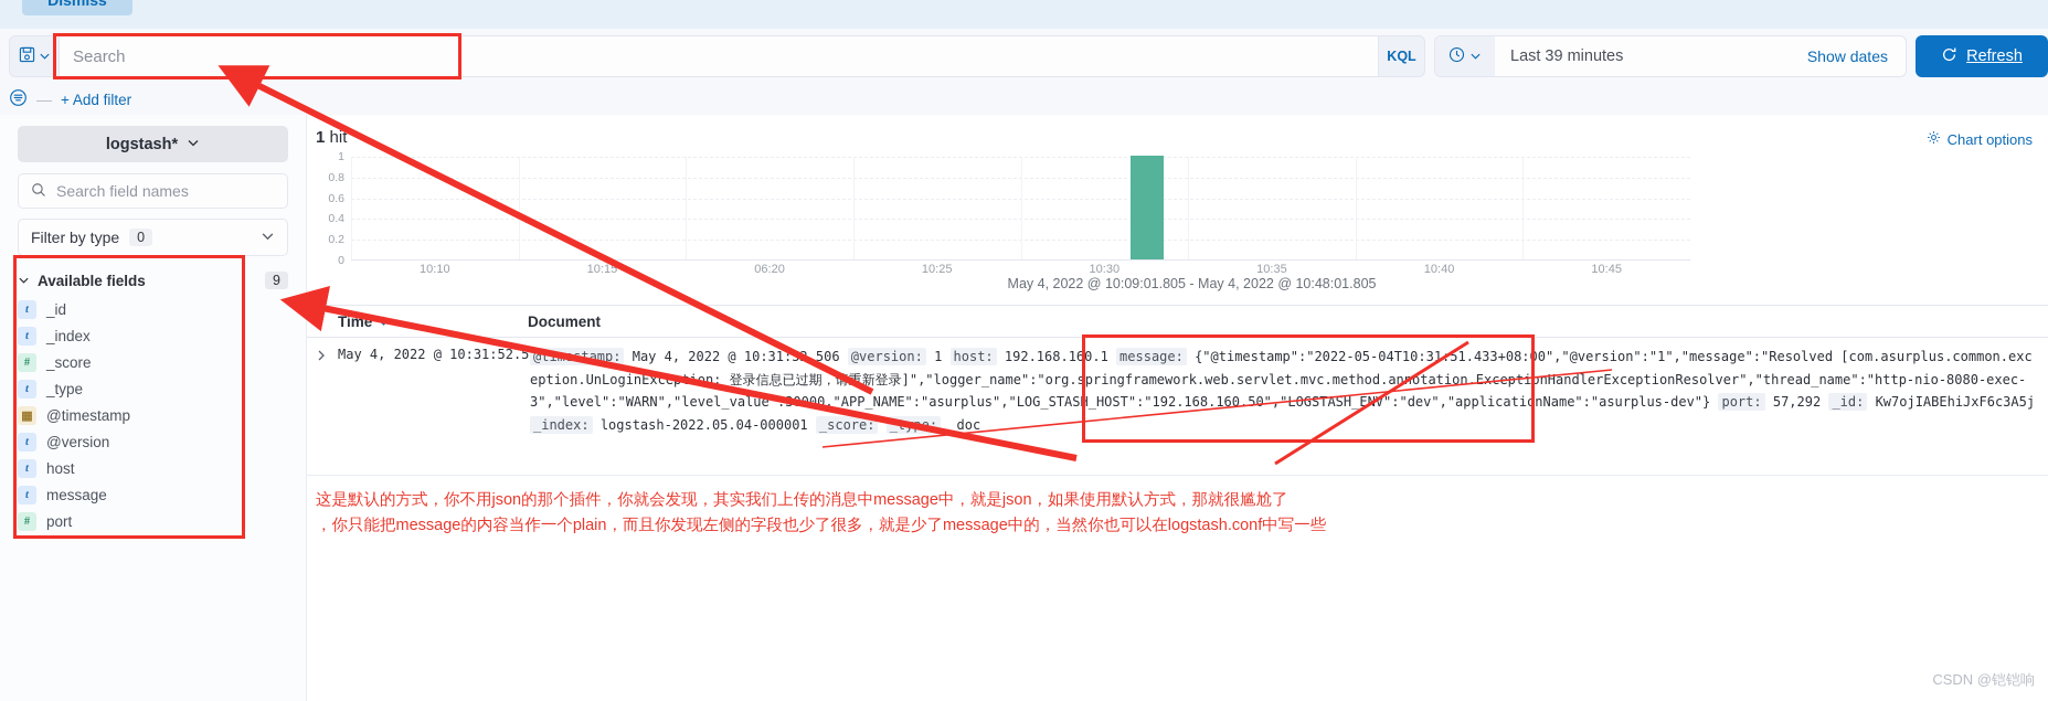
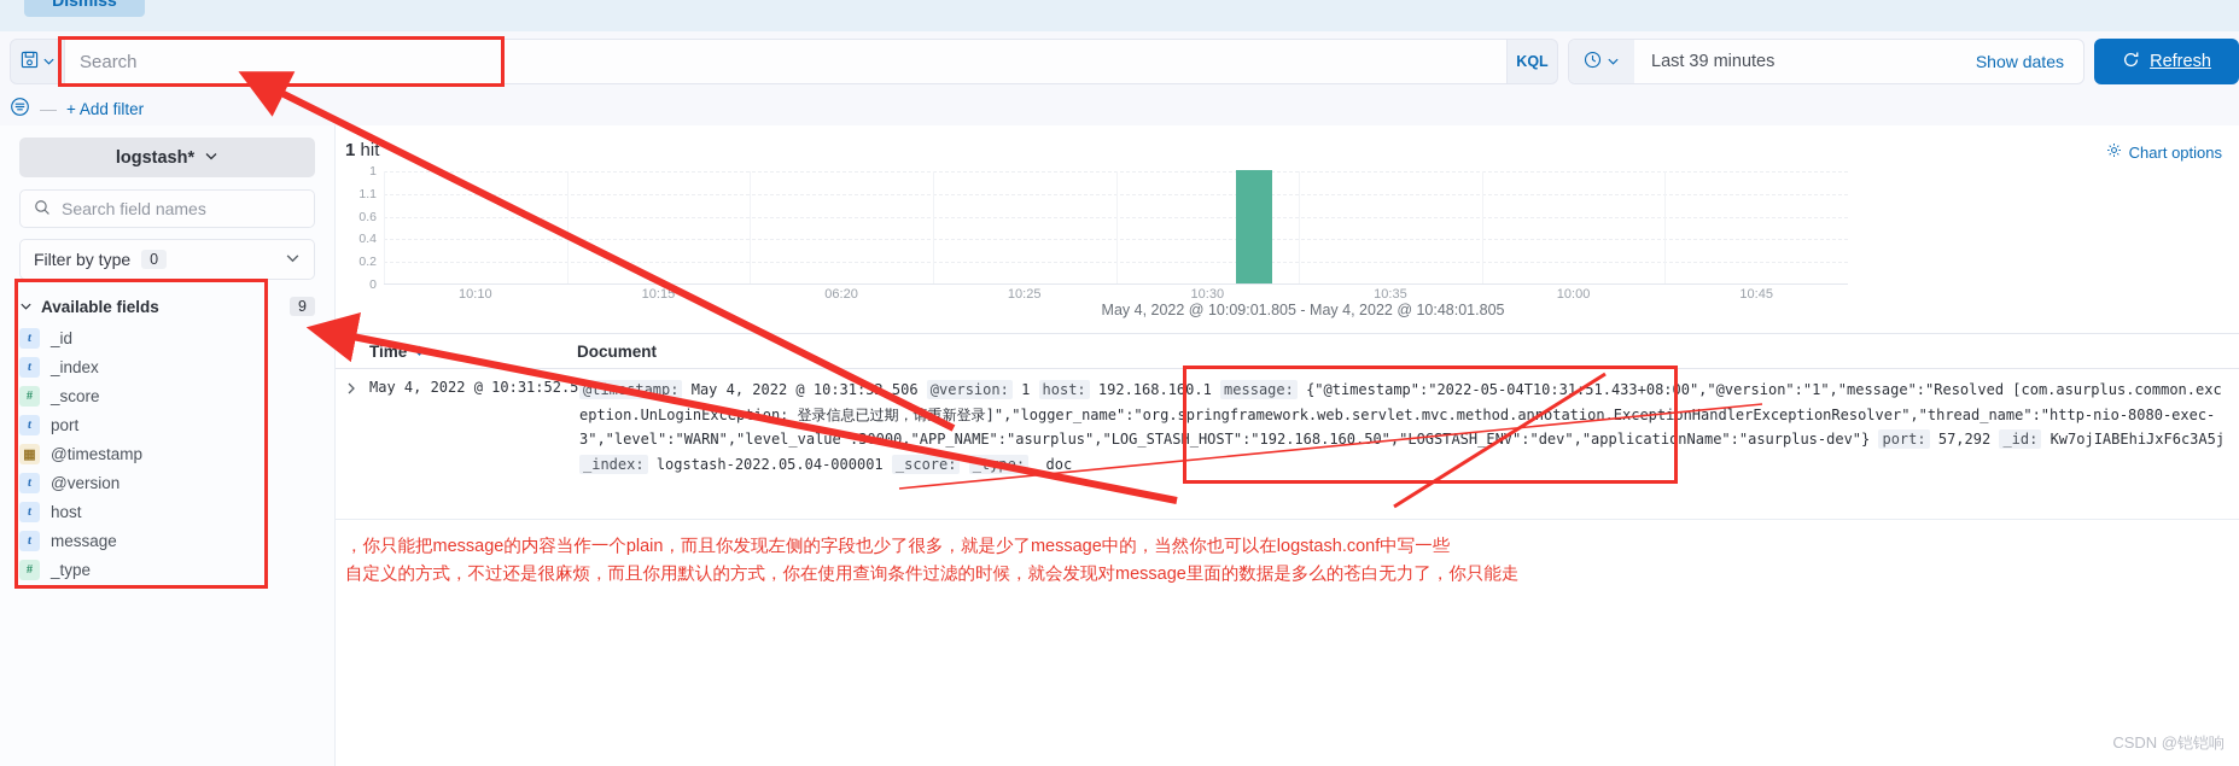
  Dismiss
  Search
  KQL
  Last 39 minutes
  Show dates
  Refresh
  —
  + Add filter
  logstash*
  Search field names
  Filter by type
  0
  Available fields
  9
  t
  _id
  t
  _index
  #
  _score
  t
- _type
+ port
  ▦
  @timestamp
  t
  @version
  t
  host
  t
  message
  #
- port
+ _type
  1 hit
  Chart options
  1
- 0.8
+ 1.1
  0.6
  0.4
  0.2
  0
  10:10
  10:15
  06:20
  10:25
  10:30
  10:35
- 10:40
+ 10:00
  10:45
  May 4, 2022 @ 10:09:01.805 - May 4, 2022 @ 10:48:01.805
  Time
  Document
  May 4, 2022 @ 10:31:52.5
  @ttamp: May 4, 2022 @ 10:31:.506 @version: 1 host: 192.168.160.1 message: {"@timestamp":"2022-05-04T10:3151.433+08:00","@version":"1","message":"Resolved [com.asurplus.common.exception.UnLoginExcon: 登录信息已过期，重新登录]","logger_name":"org.springframework.web.servlet.mvc.method.anotation.ExceionHandlerExceptionResolver","thread_name":"http-nio-8080-exec-3","level":"WARN","level_value"00,"APP_NAME":"asurplus","LOG_STASH_HOST":"192.168.160.50",OGSTASH_EV":"dev","applicationName":"asurplus-dev"} port: 57,292 _id: Kw7ojIABEhiJxF6c3A5j _index: logstash-2022.05.04-000001 _score: e: _doc
- 这是默认的方式，你不用json的那个插件，你就会发现，其实我们上传的消息中message中，就是json，如果使用默认方式，那就很尴尬了
  ，你只能把message的内容当作一个plain，而且你发现左侧的字段也少了很多，就是少了message中的，当然你也可以在logstash.conf中写一些
+ 自定义的方式，不过还是很麻烦，而且你用默认的方式，你在使用查询条件过滤的时候，就会发现对message里面的数据是多么的苍白无力了，你只能走
  CSDN @铠铠响
